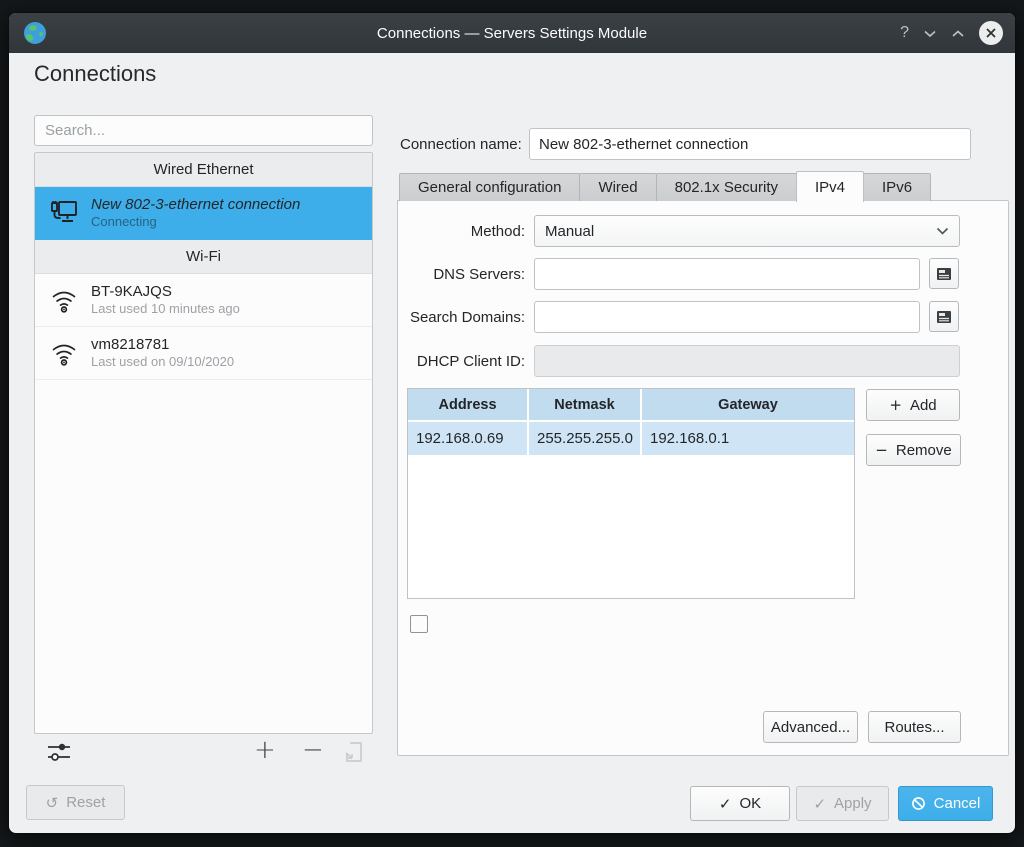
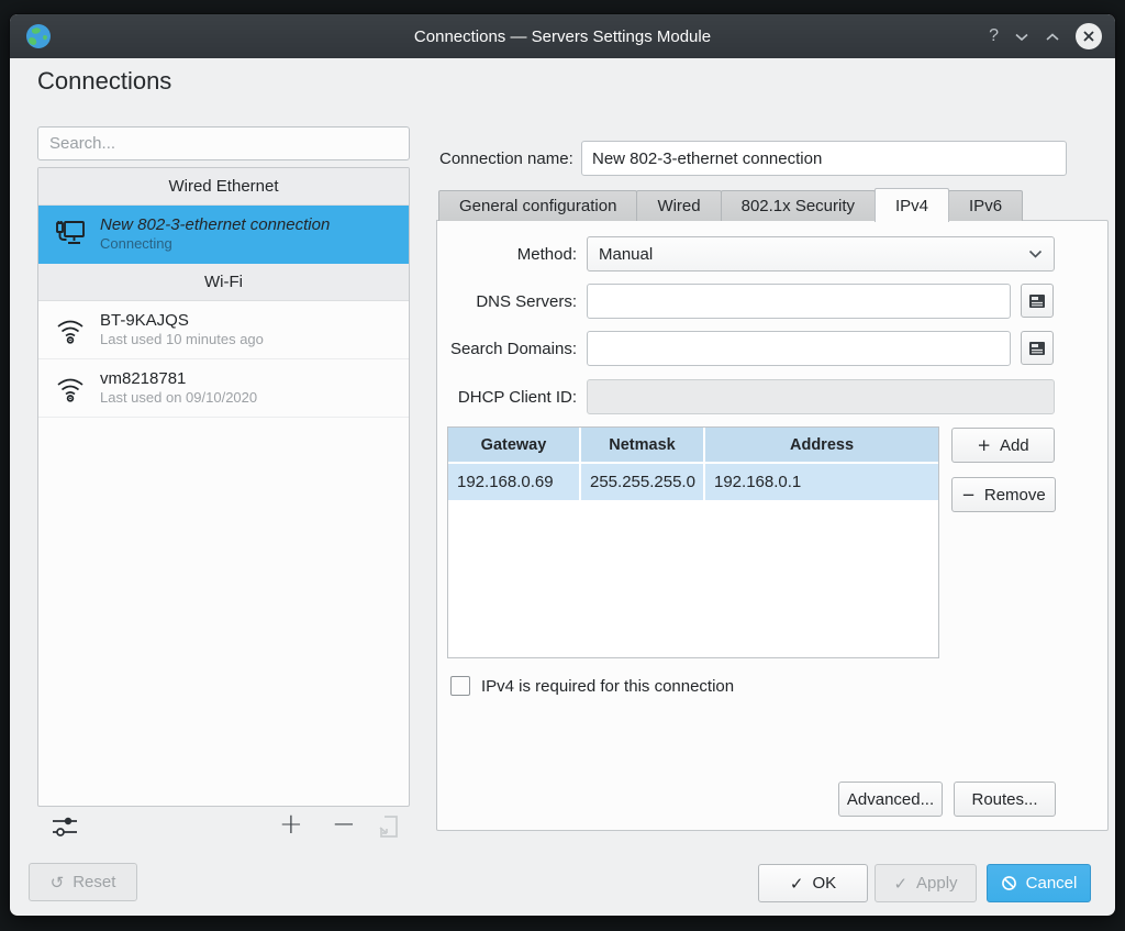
  Connections — Servers Settings Module
  ?
  Connections
  Search...
  Wired Ethernet
  New 802-3-ethernet connection
  Connecting
  Wi-Fi
  BT-9KAJQS
  Last used 10 minutes ago
  vm8218781
  Last used on 09/10/2020
  +
  −
  Connection name:
  New 802-3-ethernet connection
  General configuration
  Wired
  802.1x Security
  IPv4
  IPv6
  Method:
  Manual
  DNS Servers:
  Search Domains:
  DHCP Client ID:
- Address
+ Gateway
  Netmask
- Gateway
+ Address
  192.168.0.69
  255.255.255.0
  192.168.0.1
  +
  Add
  −
  Remove
+ IPv4 is required for this connection
  Advanced...
  Routes...
  ↺
  Reset
  ✓
  OK
  ✓
  Apply
  Cancel
